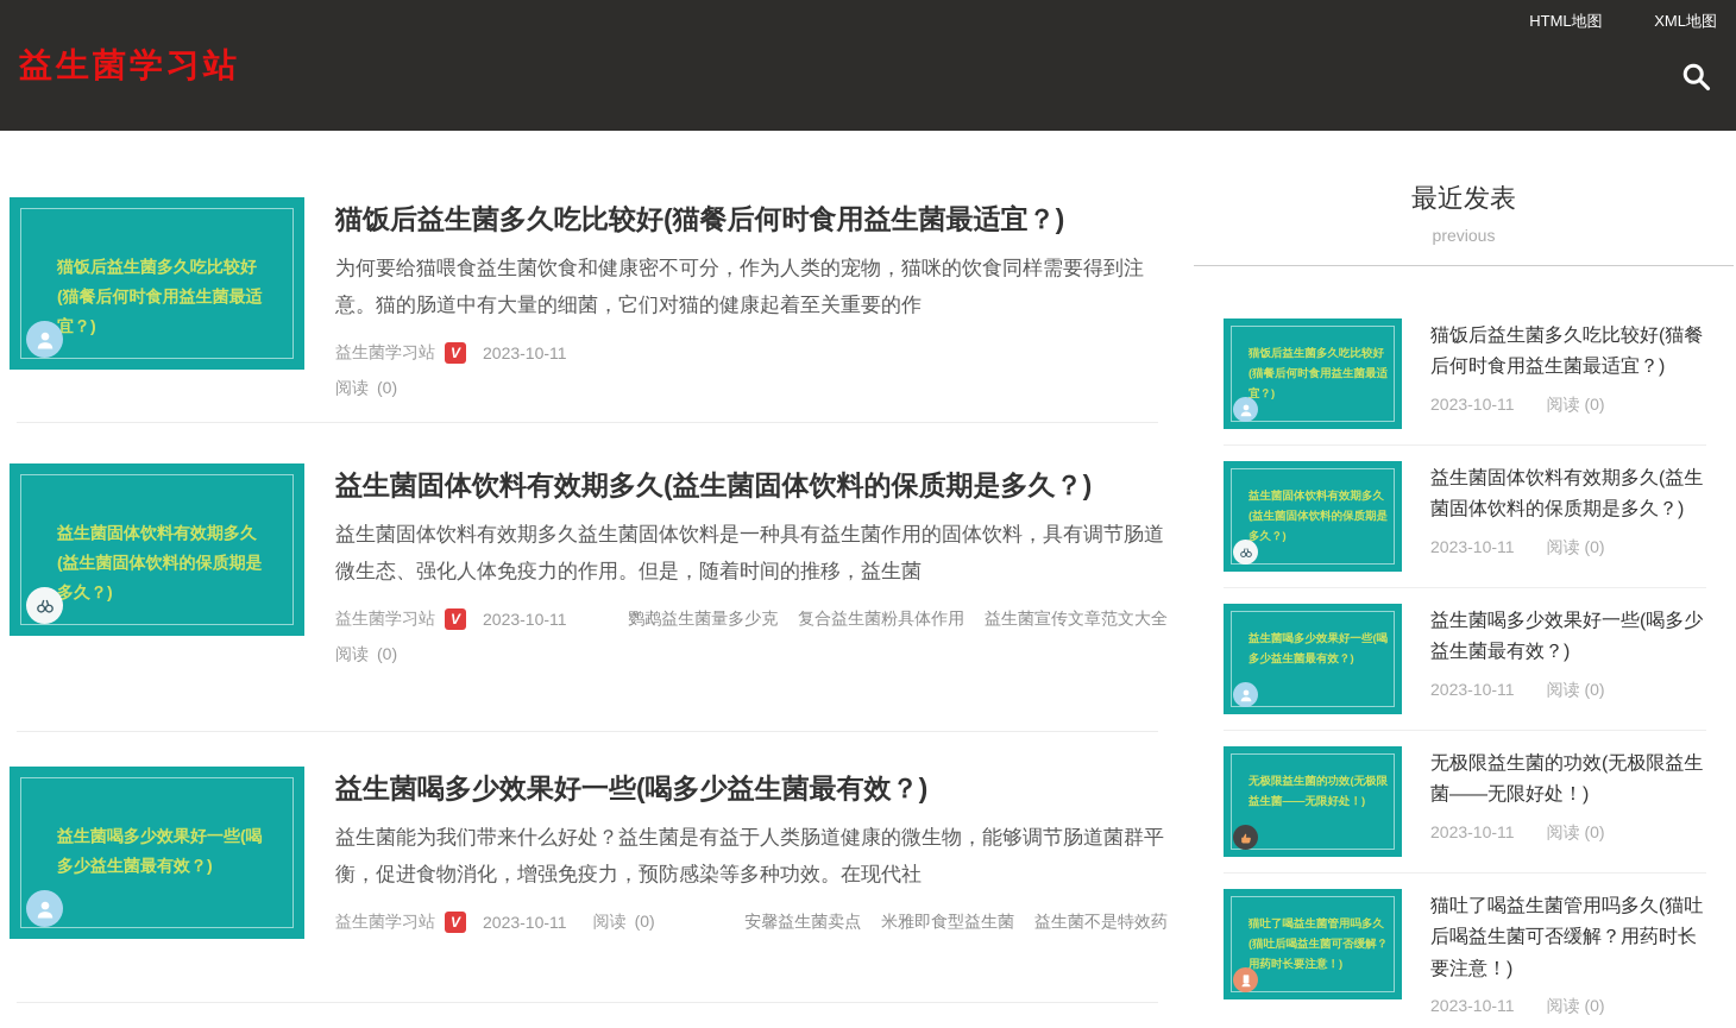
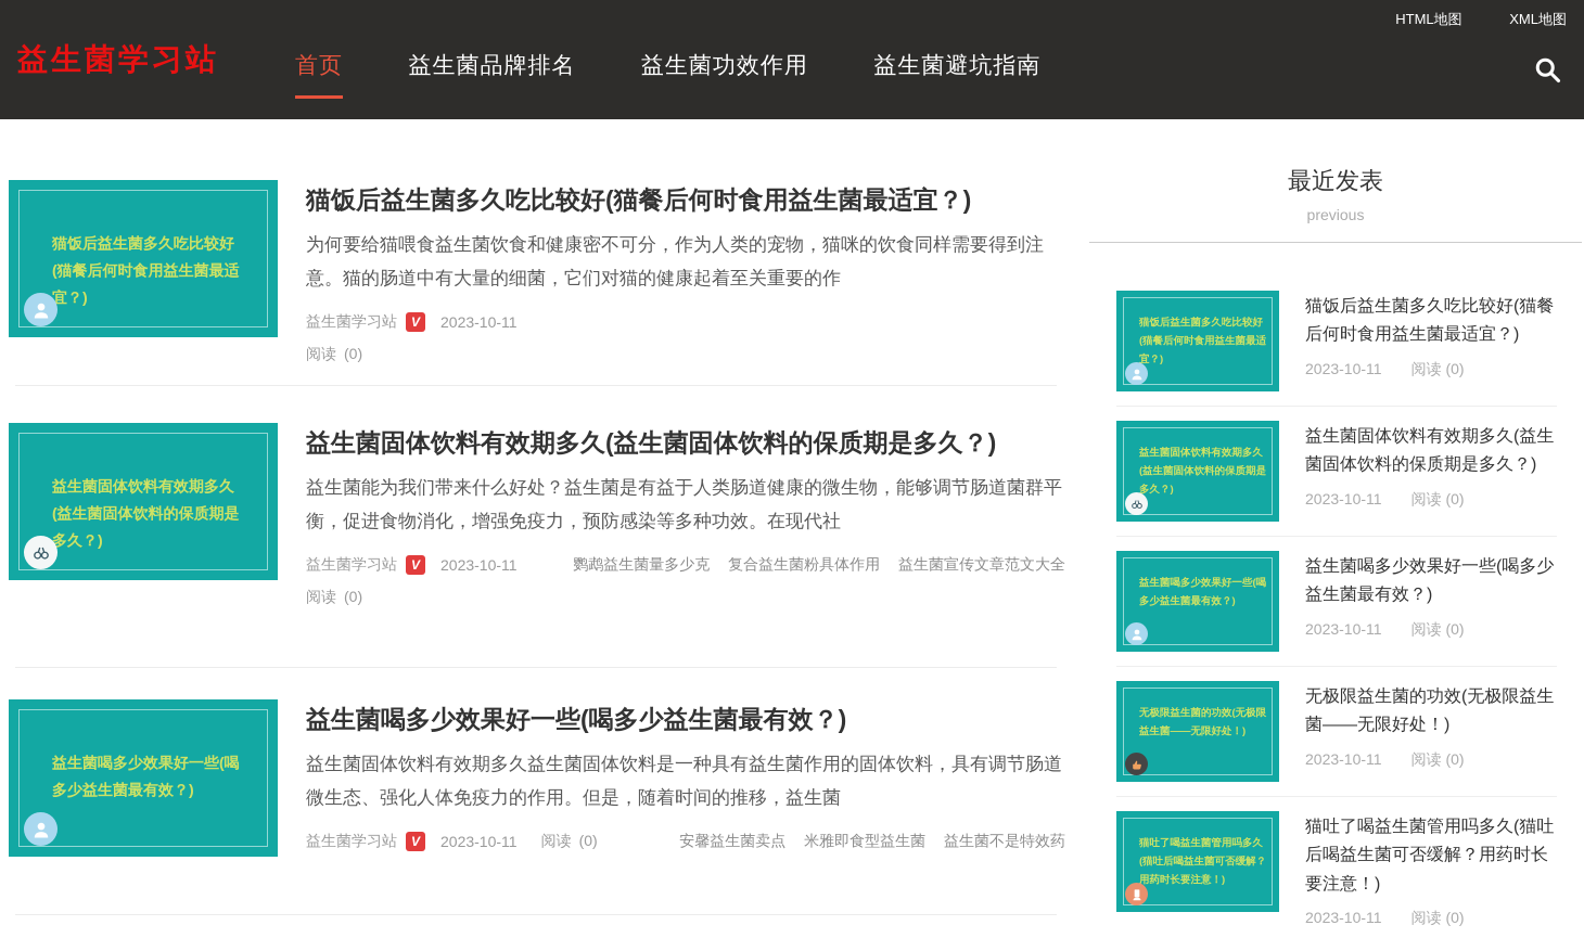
  HTML地图 XML地图
  益生菌学习站
+ 首页 益生菌品牌排名 益生菌功效作用 益生菌避坑指南
  猫饭后益生菌多久吃比较好(猫餐后何时食用益生菌最适宜？)
  猫饭后益生菌多久吃比较好(猫餐后何时食用益生菌最适宜？)
  为何要给猫喂食益生菌饮食和健康密不可分，作为人类的宠物，猫咪的饮食同样需要得到注意。猫的肠道中有大量的细菌，它们对猫的健康起着至关重要的作
  益生菌学习站
  V
  2023-10-11
  阅读 (0)
  益生菌固体饮料有效期多久(益生菌固体饮料的保质期是多久？)
  益生菌固体饮料有效期多久(益生菌固体饮料的保质期是多久？)
- 益生菌固体饮料有效期多久益生菌固体饮料是一种具有益生菌作用的固体饮料，具有调节肠道微生态、强化人体免疫力的作用。但是，随着时间的推移，益生菌
+ 益生菌能为我们带来什么好处？益生菌是有益于人类肠道健康的微生物，能够调节肠道菌群平衡，促进食物消化，增强免疫力，预防感染等多种功效。在现代社
  益生菌学习站
  V
  2023-10-11
  鹦鹉益生菌量多少克 复合益生菌粉具体作用 益生菌宣传文章范文大全
  阅读 (0)
  益生菌喝多少效果好一些(喝多少益生菌最有效？)
  益生菌喝多少效果好一些(喝多少益生菌最有效？)
- 益生菌能为我们带来什么好处？益生菌是有益于人类肠道健康的微生物，能够调节肠道菌群平衡，促进食物消化，增强免疫力，预防感染等多种功效。在现代社
+ 益生菌固体饮料有效期多久益生菌固体饮料是一种具有益生菌作用的固体饮料，具有调节肠道微生态、强化人体免疫力的作用。但是，随着时间的推移，益生菌
  益生菌学习站
  V
  2023-10-11
  阅读 (0)
  安馨益生菌卖点 米雅即食型益生菌 益生菌不是特效药
  最近发表
  previous
  猫饭后益生菌多久吃比较好(猫餐后何时食用益生菌最适宜？)
  猫饭后益生菌多久吃比较好(猫餐后何时食用益生菌最适宜？)
  2023-10-11
  阅读 (0)
  益生菌固体饮料有效期多久(益生菌固体饮料的保质期是多久？)
  益生菌固体饮料有效期多久(益生菌固体饮料的保质期是多久？)
  2023-10-11
  阅读 (0)
  益生菌喝多少效果好一些(喝多少益生菌最有效？)
  益生菌喝多少效果好一些(喝多少益生菌最有效？)
  2023-10-11
  阅读 (0)
  无极限益生菌的功效(无极限益生菌——无限好处！)
  无极限益生菌的功效(无极限益生菌——无限好处！)
  2023-10-11
  阅读 (0)
  猫吐了喝益生菌管用吗多久(猫吐后喝益生菌可否缓解？用药时长要注意！)
  猫吐了喝益生菌管用吗多久(猫吐后喝益生菌可否缓解？用药时长要注意！)
  2023-10-11
  阅读 (0)
